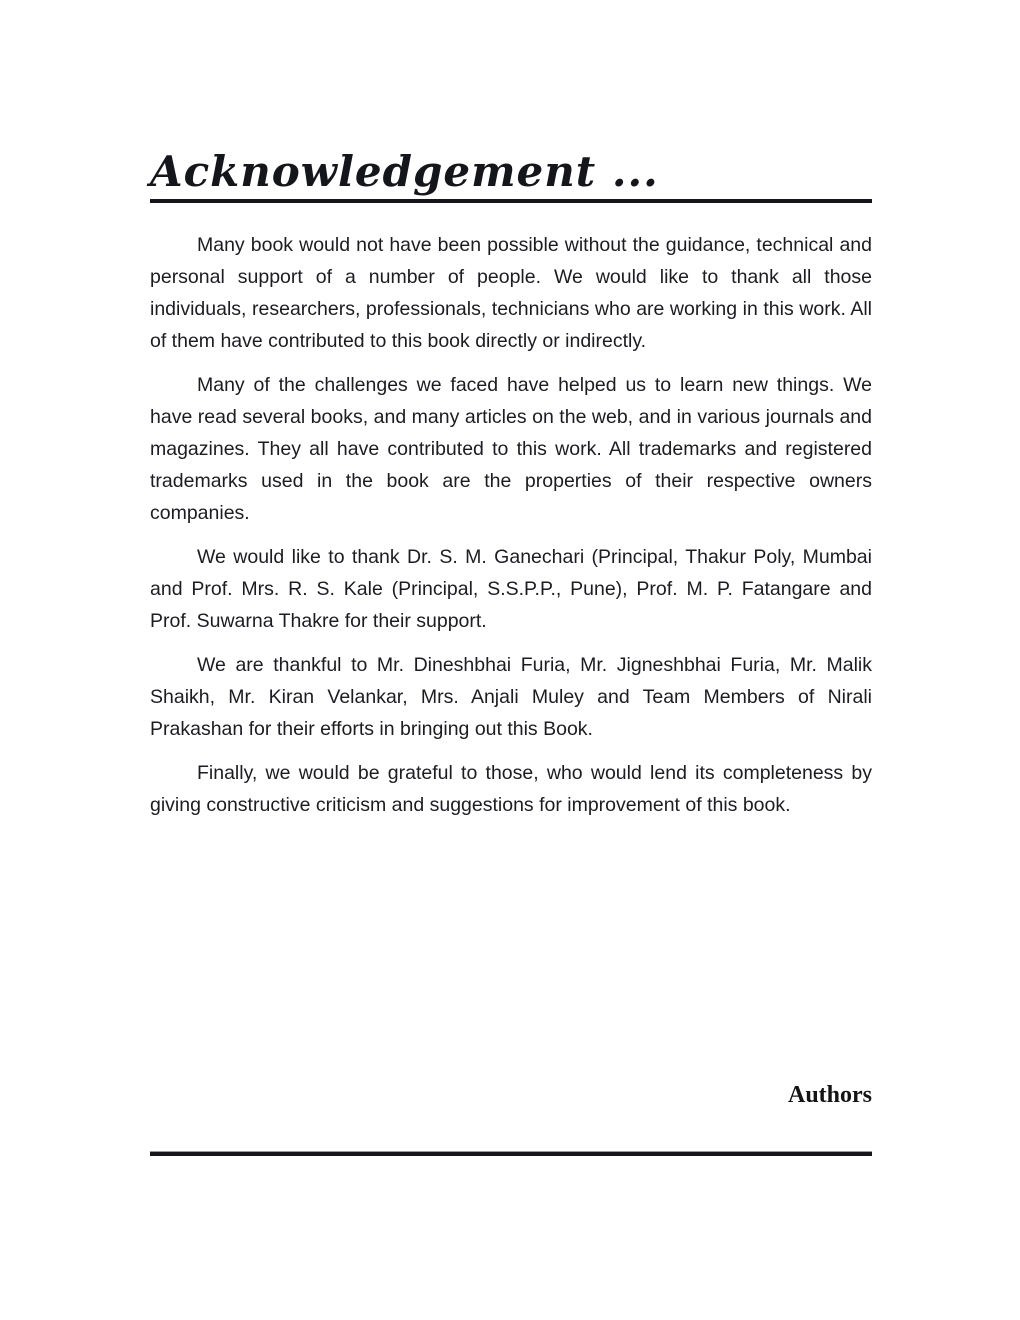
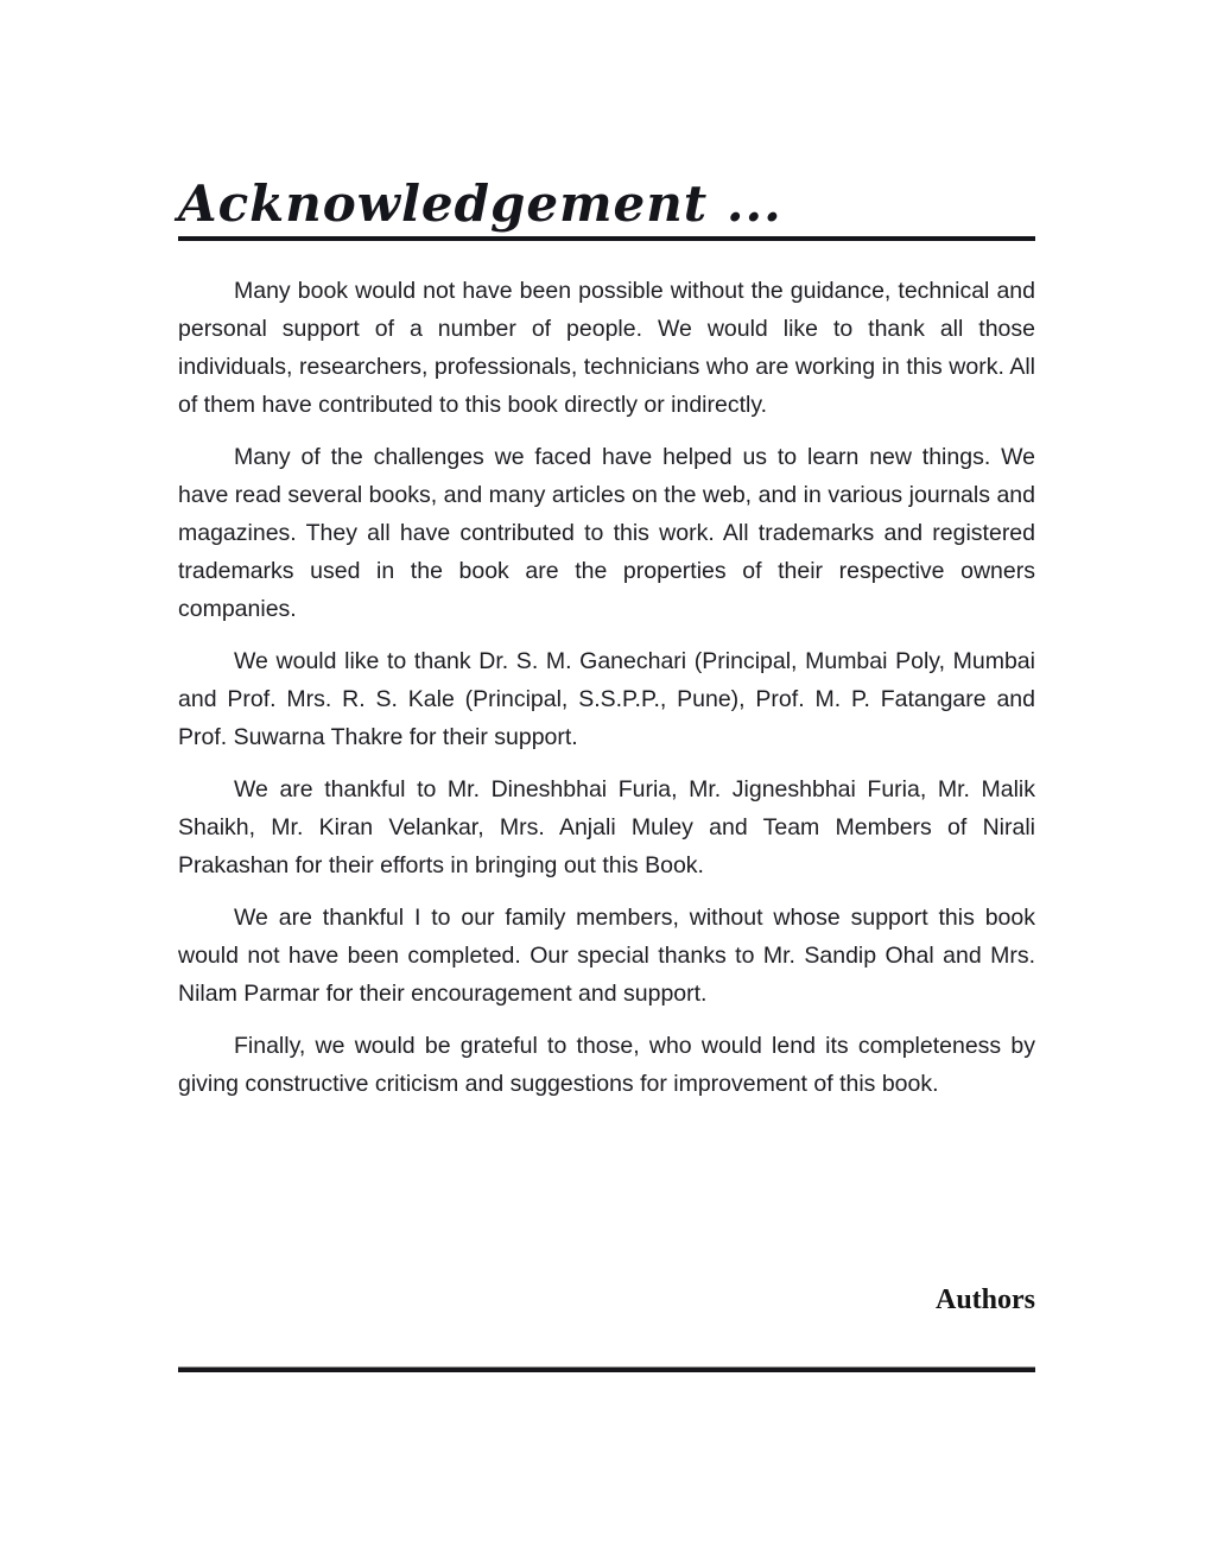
  Acknowledgement ...
  Many book would not have been possible without the guidance, technical and personal support of a number of people. We would like to thank all those individuals, researchers, professionals, technicians who are working in this work. All of them have contributed to this book directly or indirectly.
  Many of the challenges we faced have helped us to learn new things. We have read several books, and many articles on the web, and in various journals and magazines. They all have contributed to this work. All trademarks and registered trademarks used in the book are the properties of their respective owners companies.
- We would like to thank Dr. S. M. Ganechari (Principal, Thakur Poly, Mumbai and Prof. Mrs. R. S. Kale (Principal, S.S.P.P., Pune), Prof. M. P. Fatangare and Prof. Suwarna Thakre for their support.
+ We would like to thank Dr. S. M. Ganechari (Principal, Mumbai Poly, Mumbai and Prof. Mrs. R. S. Kale (Principal, S.S.P.P., Pune), Prof. M. P. Fatangare and Prof. Suwarna Thakre for their support.
  We are thankful to Mr. Dineshbhai Furia, Mr. Jigneshbhai Furia, Mr. Malik Shaikh, Mr. Kiran Velankar, Mrs. Anjali Muley and Team Members of Nirali Prakashan for their efforts in bringing out this Book.
+ We are thankful I to our family members, without whose support this book would not have been completed. Our special thanks to Mr. Sandip Ohal and Mrs. Nilam Parmar for their encouragement and support.
  Finally, we would be grateful to those, who would lend its completeness by giving constructive criticism and suggestions for improvement of this book.
  Authors
